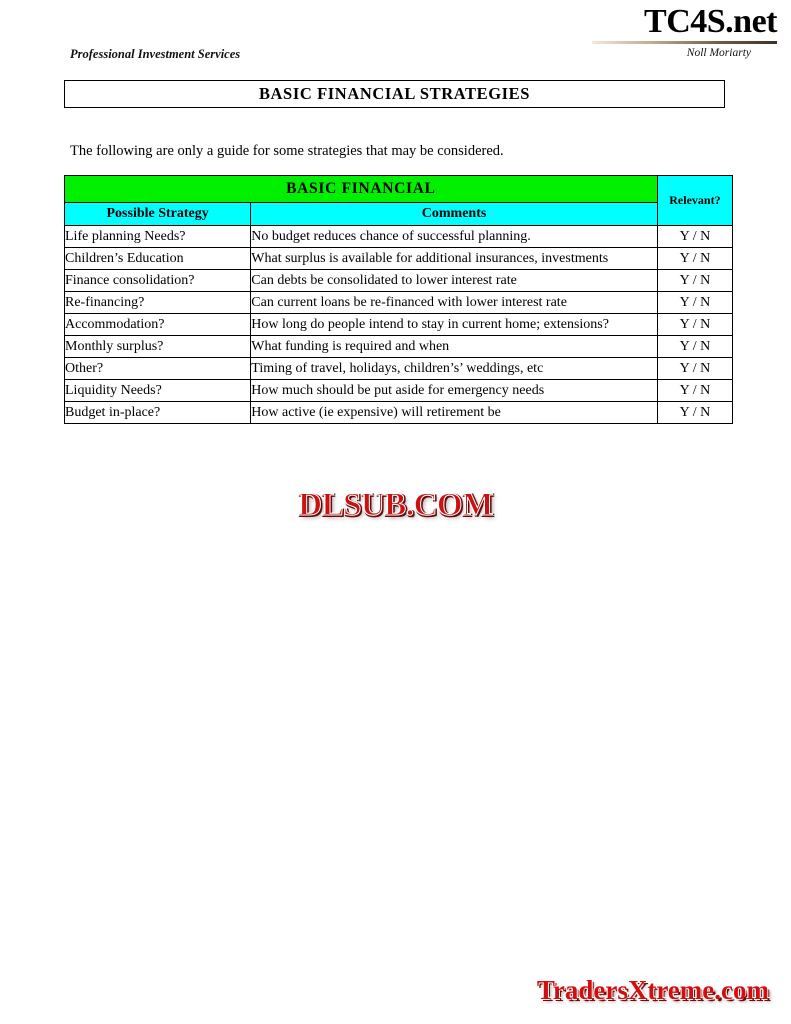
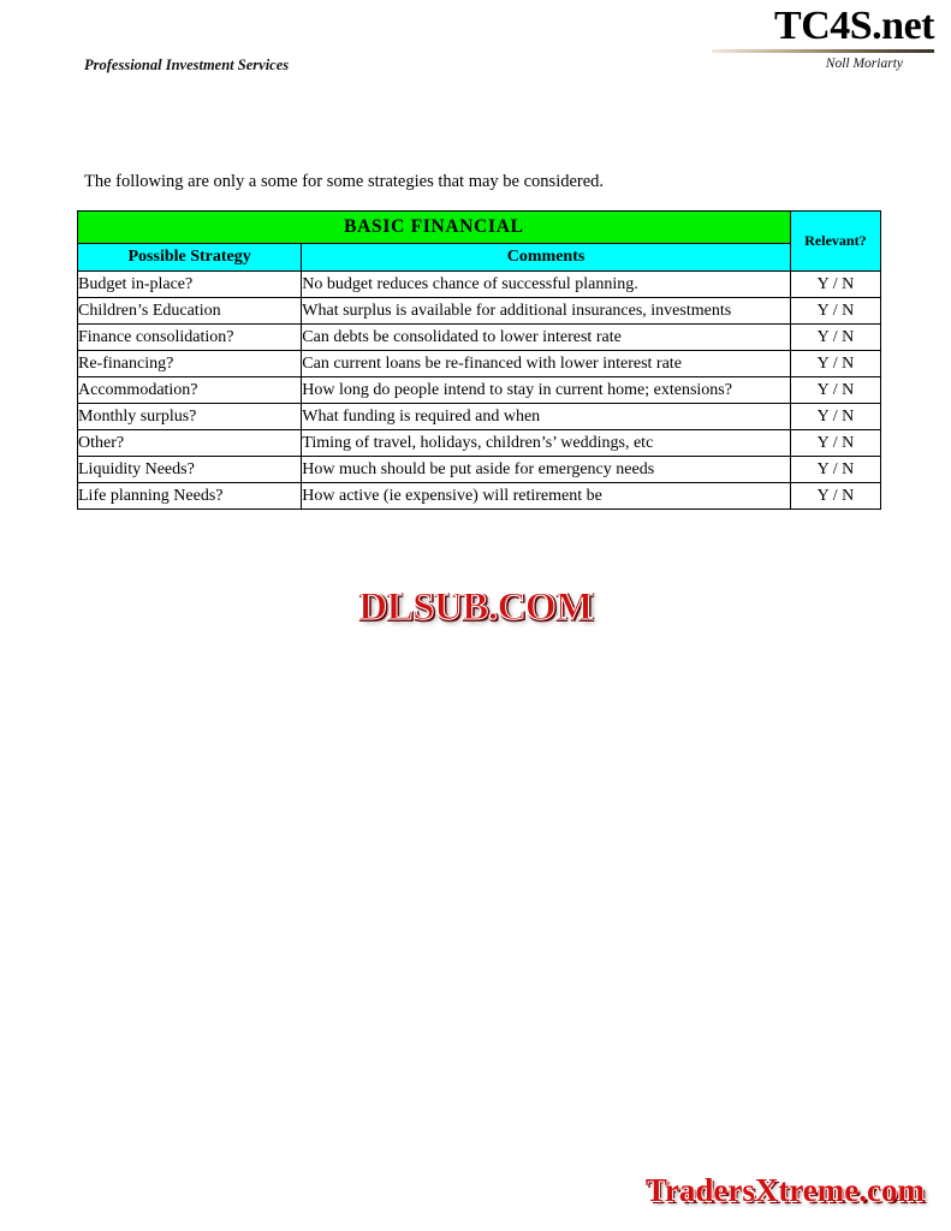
  TC4S.net
  Noll Moriarty
  Professional Investment Services
- BASIC FINANCIAL STRATEGIES
- The following are only a guide for some strategies that may be considered.
+ The following are only a some for some strategies that may be considered.
  BASIC FINANCIAL	Relevant?
  Possible Strategy	Comments
- Life planning Needs?	No budget reduces chance of successful planning.	Y / N
+ Budget in-place?	No budget reduces chance of successful planning.	Y / N
  Children’s Education	What surplus is available for additional insurances, investments	Y / N
  Finance consolidation?	Can debts be consolidated to lower interest rate	Y / N
  Re-financing?	Can current loans be re-financed with lower interest rate	Y / N
  Accommodation?	How long do people intend to stay in current home; extensions?	Y / N
  Monthly surplus?	What funding is required and when	Y / N
  Other?	Timing of travel, holidays, children’s’ weddings, etc	Y / N
  Liquidity Needs?	How much should be put aside for emergency needs	Y / N
- Budget in-place?	How active (ie expensive) will retirement be	Y / N
+ Life planning Needs?	How active (ie expensive) will retirement be	Y / N
  DLSUB.COM
  TradersXtreme.com
